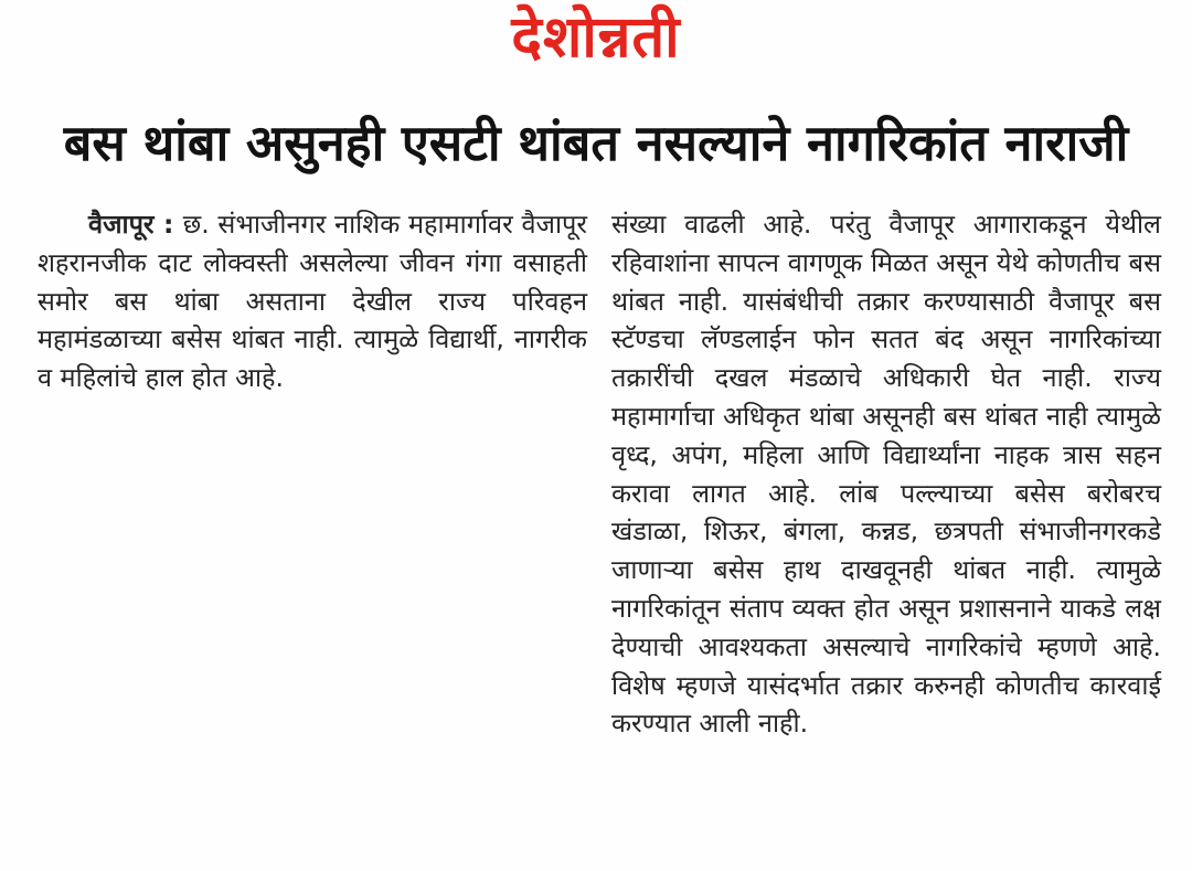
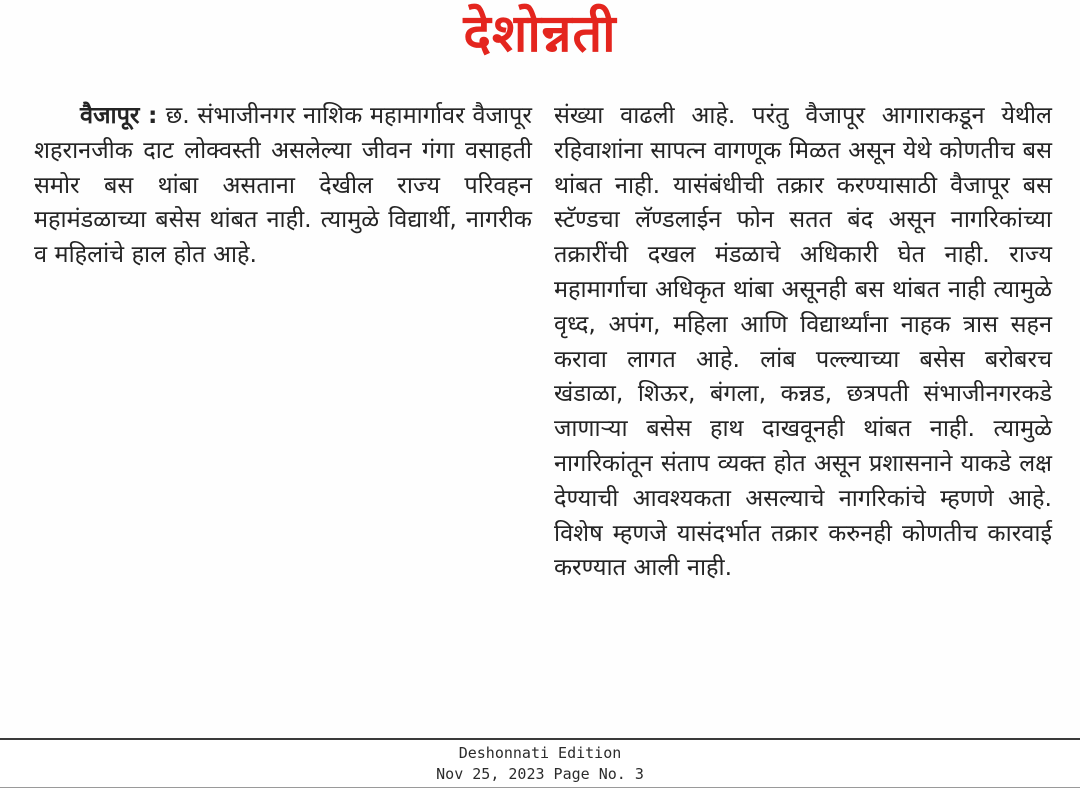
  देशोन्नती
- बस थांबा असुनही एसटी थांबत नसल्याने नागरिकांत नाराजी
  वैजापूर : छ. संभाजीनगर नाशिक महामार्गावर वैजापूर शहरानजीक दाट लोक्वस्ती असलेल्या जीवन गंगा वसाहती समोर बस थांबा असताना देखील राज्य परिवहन महामंडळाच्या बसेस थांबत नाही. त्यामुळे विद्यार्थी, नागरीक व महिलांचे हाल होत आहे.
  संख्या वाढली आहे. परंतु वैजापूर आगाराकडून येथील रहिवाशांना सापत्न वागणूक मिळत असून येथे कोणतीच बस थांबत नाही. यासंबंधीची तक्रार करण्यासाठी वैजापूर बस स्टॅण्डचा लॅण्डलाईन फोन सतत बंद असून नागरिकांच्या तक्रारींची दखल मंडळाचे अधिकारी घेत नाही. राज्य महामार्गाचा अधिकृत थांबा असूनही बस थांबत नाही त्यामुळे वृध्द, अपंग, महिला आणि विद्यार्थ्यांना नाहक त्रास सहन करावा लागत आहे. लांब पल्ल्याच्या बसेस बरोबरच खंडाळा, शिऊर, बंगला, कन्नड, छत्रपती संभाजीनगरकडे जाणाऱ्या बसेस हाथ दाखवूनही थांबत नाही. त्यामुळे नागरिकांतून संताप व्यक्त होत असून प्रशासनाने याकडे लक्ष देण्याची आवश्यकता असल्याचे नागरिकांचे म्हणणे आहे. विशेष म्हणजे यासंदर्भात तक्रार करुनही कोणतीच कारवाई करण्यात आली नाही.
+ Deshonnati Edition
+ Nov 25, 2023 Page No. 3
